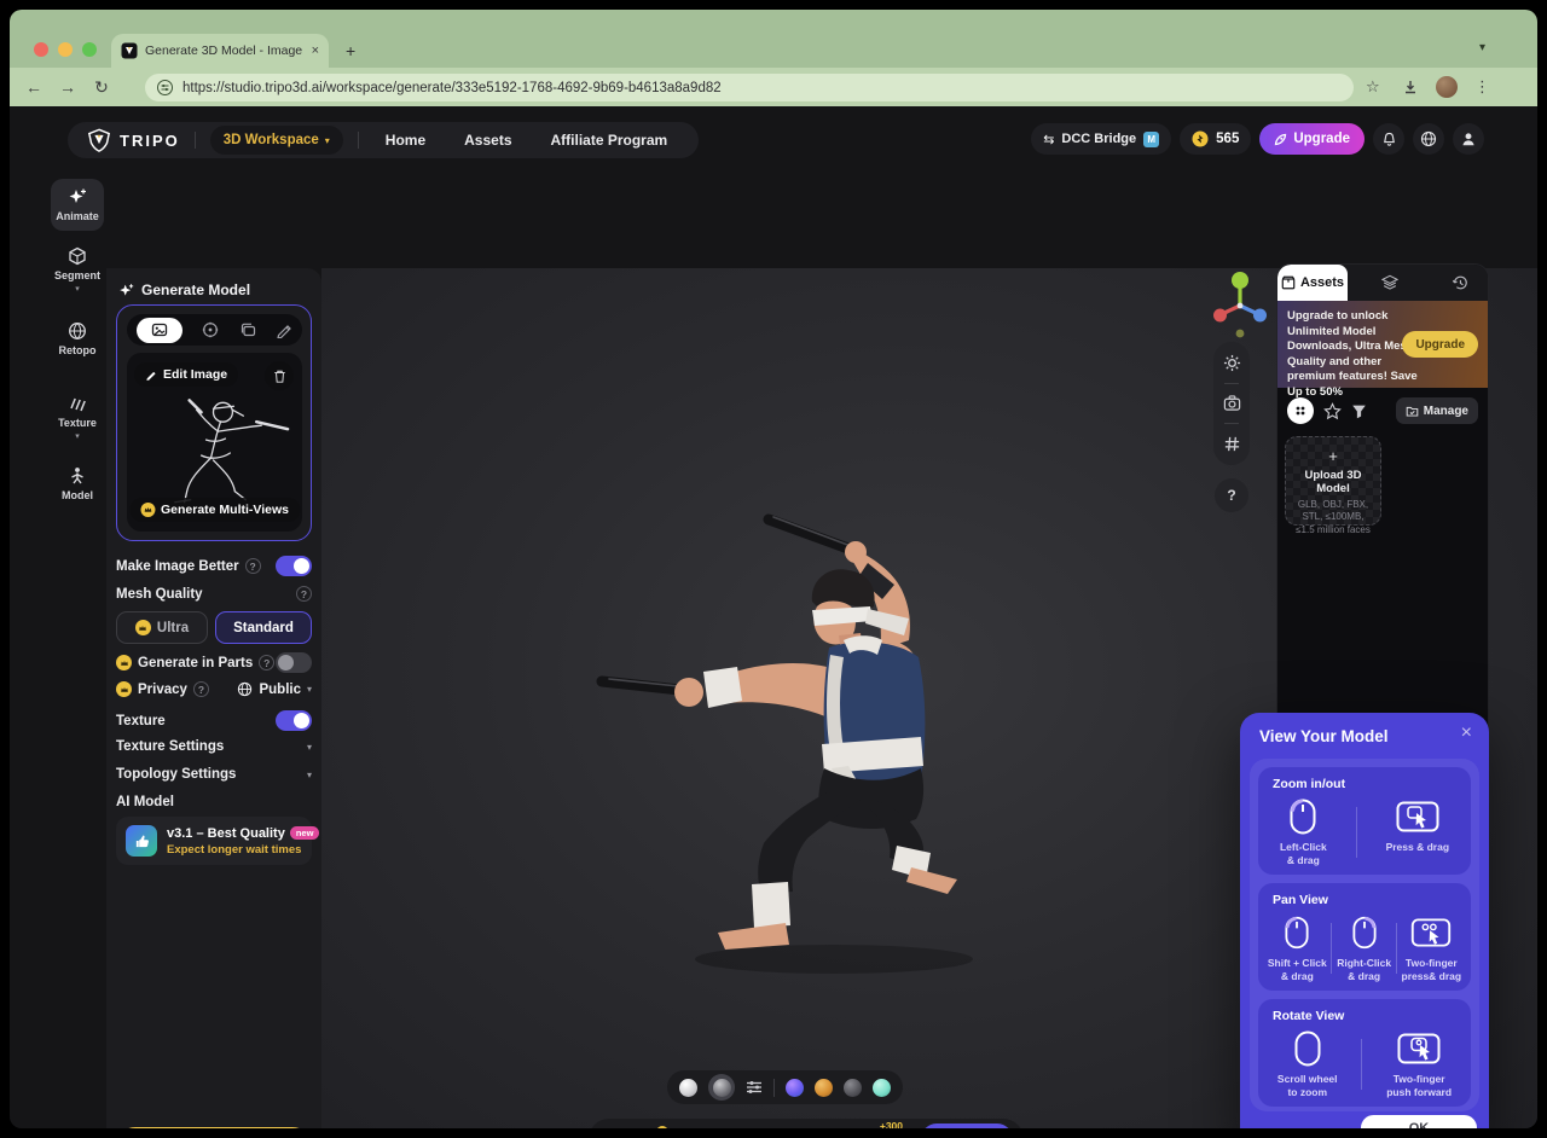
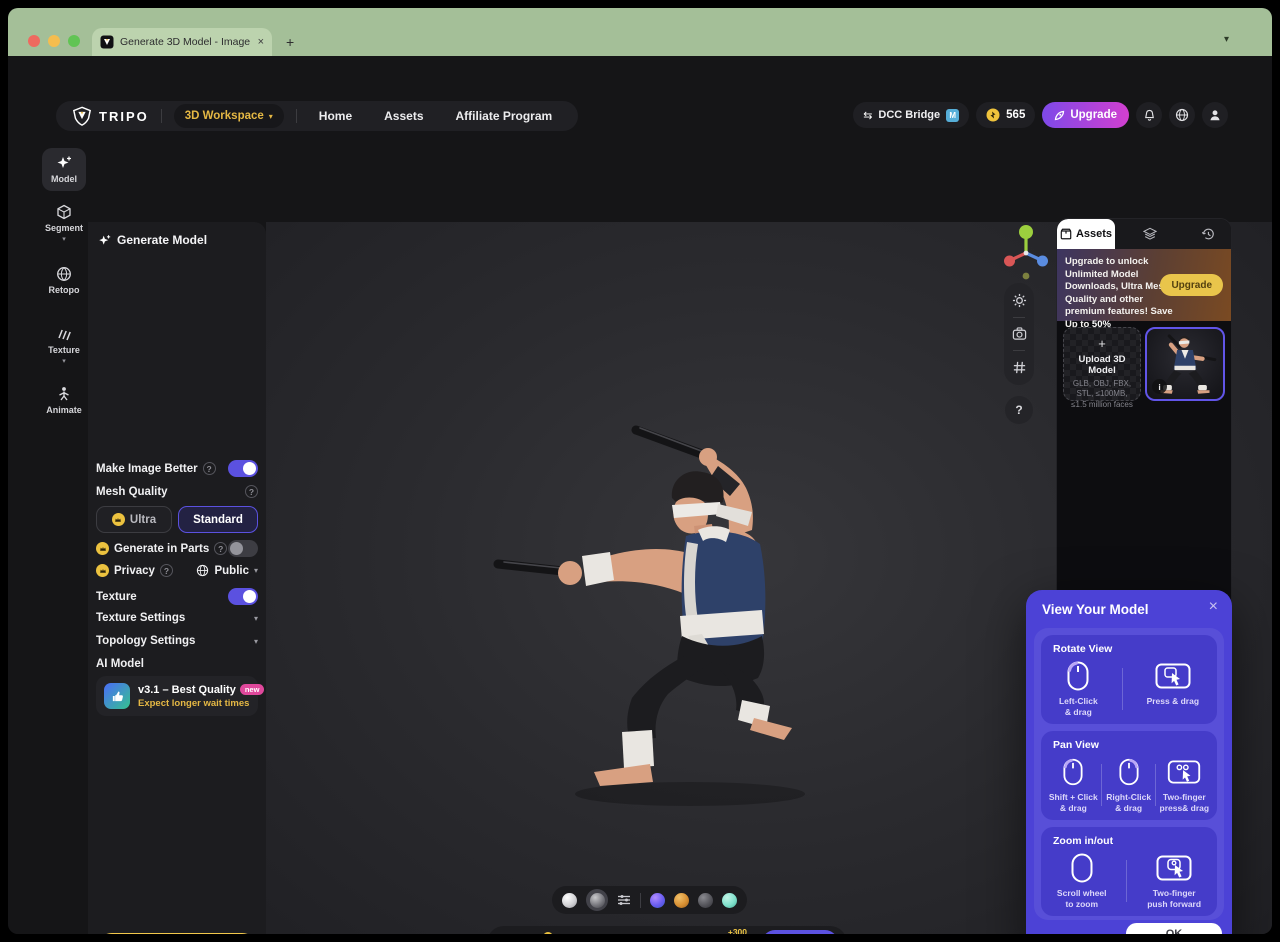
  Generate 3D Model - Image
  ×
  +
  ▾
- ←
- →
- ↻
- https://studio.tripo3d.ai/workspace/generate/333e5192-1768-4692-9b69-b4613a8a9d82
- ☆
- ⋮
  TRIPO
  3D Workspace
  ▾
  Home
  Assets
  Affiliate Program
  ⇆
  DCC Bridge
  M
  565
  Upgrade
- Animate
+ Model
  Segment
  Retopo
  Texture
- Model
+ Animate
  Generate Model
- Edit Image
- Generate Multi-Views
  Make Image Better
  ?
  Mesh Quality
  ?
  Ultra
  Standard
  Generate in Parts
  ?
  Privacy
  ?
  Public
  ▾
  Texture
  Texture Settings
  ▾
  Topology Settings
  ▾
  AI Model
  v3.1 – Best Quality
  new
  Expect longer wait times
  ?
  +300
  Assets
  Upgrade to unlock Unlimited Model Downloads, Ultra Me Quality and other premium features! Save Up to 50%
  Upgrade
- Manage
  +
  Upload 3D Model
  GLB, OBJ, FBX, STL, ≤100MB, ≤1.5 million faces
+ i
  View Your Model
  ×
- Zoom in/out
+ Rotate View
  Left-Click
  & drag
  Press & drag
  Pan View
  Shift + Click
  & drag
  Right-Click
  & drag
  Two-finger
  press& drag
- Rotate View
+ Zoom in/out
  Scroll wheel
  to zoom
  Two-finger
  push forward
  OK
